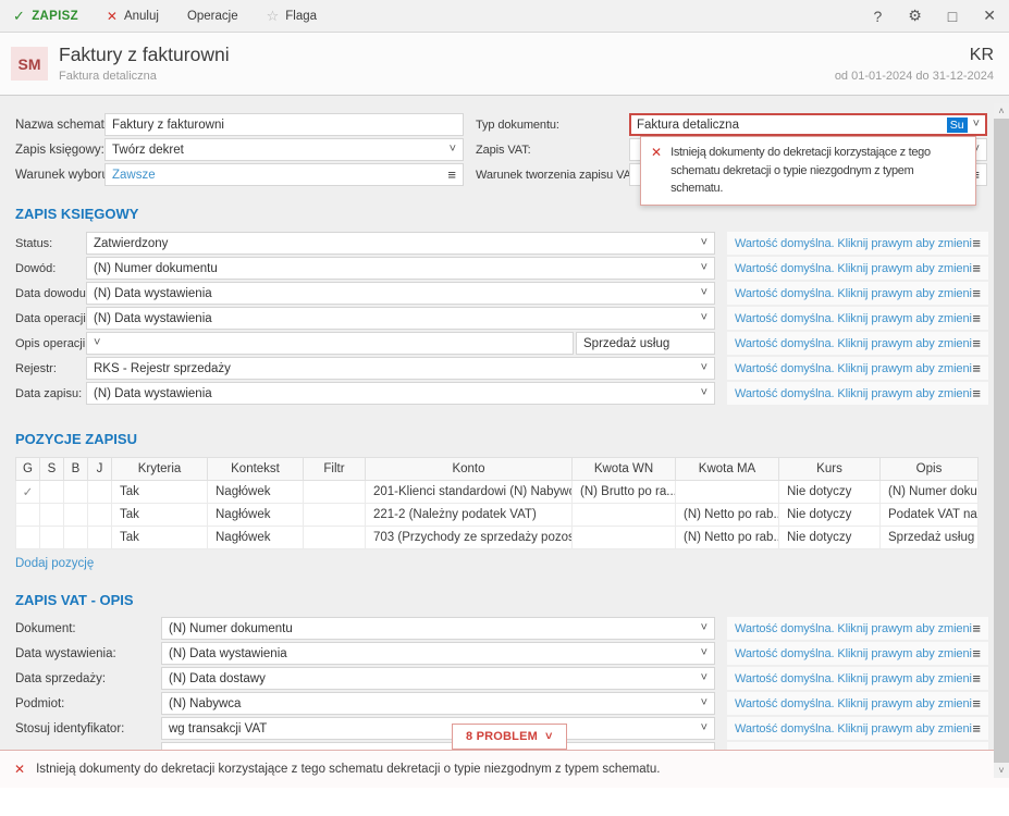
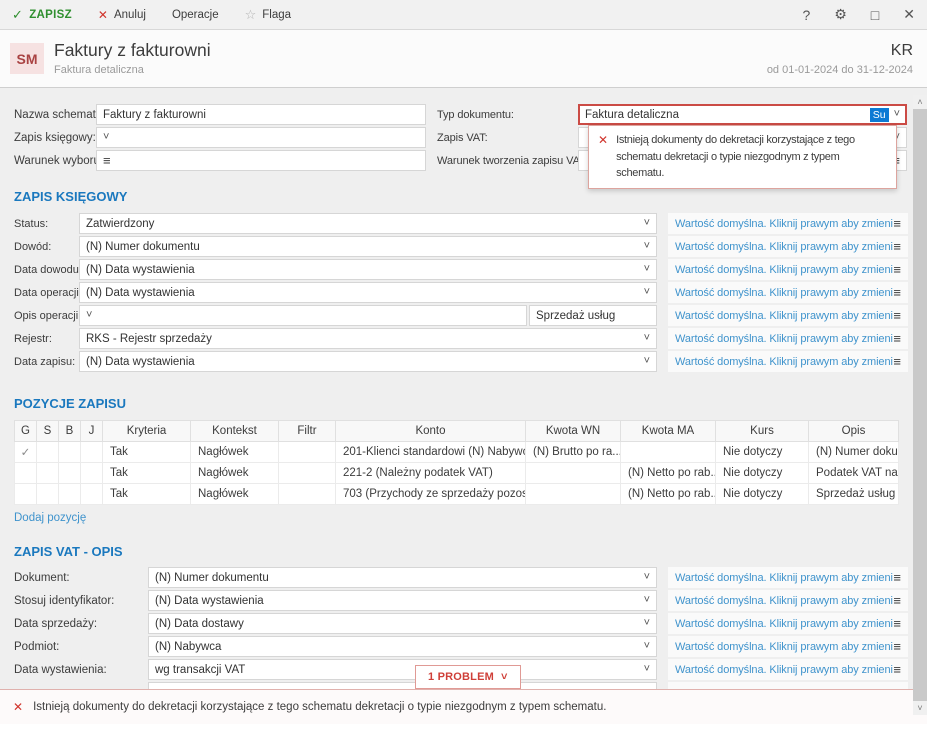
  ✓
  ZAPISZ
  ✕
  Anuluj
  Operacje
  ☆
  Flaga
  ?
  ⚙
  □
  ✕
  SM
  Faktury z fakturowni
  Faktura detaliczna
  KR
  od 01-01-2024 do 31-12-2024
  Nazwa schemat
  Faktury z fakturowni
  Zapis księgowy:
- Twórz dekret
  ˅
  Warunek wybor
- Zawsze
  ≡
  Typ dokumentu:
  Faktura detaliczna
  Su
  ˅
  Zapis VAT:
  Warunek tworzenia zapisu VA
  ✕
  Istnieją dokumenty do dekretacji korzystające z tego schematu dekretacji o typie niezgodnym z typem schematu.
  ZAPIS KSIĘGOWY
  Status:
  Zatwierdzony
  ˅
  Wartość domyślna. Kliknij prawym aby zmieni
  ≡
  Dowód:
  (N) Numer dokumentu
  ˅
  Wartość domyślna. Kliknij prawym aby zmieni
  ≡
  Data dowodu
  (N) Data wystawienia
  ˅
  Wartość domyślna. Kliknij prawym aby zmieni
  ≡
  Data operacji
  (N) Data wystawienia
  ˅
  Wartość domyślna. Kliknij prawym aby zmieni
  ≡
  Opis operacji
  ˅
  Sprzedaż usług
  Wartość domyślna. Kliknij prawym aby zmieni
  ≡
  Rejestr:
  RKS - Rejestr sprzedaży
  ˅
  Wartość domyślna. Kliknij prawym aby zmieni
  ≡
  Data zapisu:
  (N) Data wystawienia
  ˅
  Wartość domyślna. Kliknij prawym aby zmieni
  ≡
  POZYCJE ZAPISU
  G	S	B	J	Kryteria	Kontekst	Filtr	Konto	Kwota WN	Kwota MA	Kurs	Opis
  ✓				Tak	Nagłówek		201-Klienci standardowi (N) Nabyw	(N) Brutto po ra..		Nie dotyczy	(N) Numer doku
  				Tak	Nagłówek		221-2 (Należny podatek VAT)		(N) Netto po rab.	Nie dotyczy	Podatek VAT na
  				Tak	Nagłówek		703 (Przychody ze sprzedaży pozos		(N) Netto po rab.	Nie dotyczy	Sprzedaż usług
  Dodaj pozycję
  ZAPIS VAT - OPIS
  Dokument:
  (N) Numer dokumentu
  ˅
  Wartość domyślna. Kliknij prawym aby zmieni
  ≡
- Data wystawienia:
+ Stosuj identyfikator:
  (N) Data wystawienia
  ˅
  Wartość domyślna. Kliknij prawym aby zmieni
  ≡
  Data sprzedaży:
  (N) Data dostawy
  ˅
  Wartość domyślna. Kliknij prawym aby zmieni
  ≡
  Podmiot:
  (N) Nabywca
  ˅
  Wartość domyślna. Kliknij prawym aby zmieni
  ≡
- Stosuj identyfikator:
+ Data wystawienia:
  wg transakcji VAT
  ˅
  Wartość domyślna. Kliknij prawym aby zmieni
  ≡
- 8 PROBLEM
+ 1 PROBLEM
  ˅
  ✕
  Istnieją dokumenty do dekretacji korzystające z tego schematu dekretacji o typie niezgodnym z typem schematu.
  ˄
  ˅
